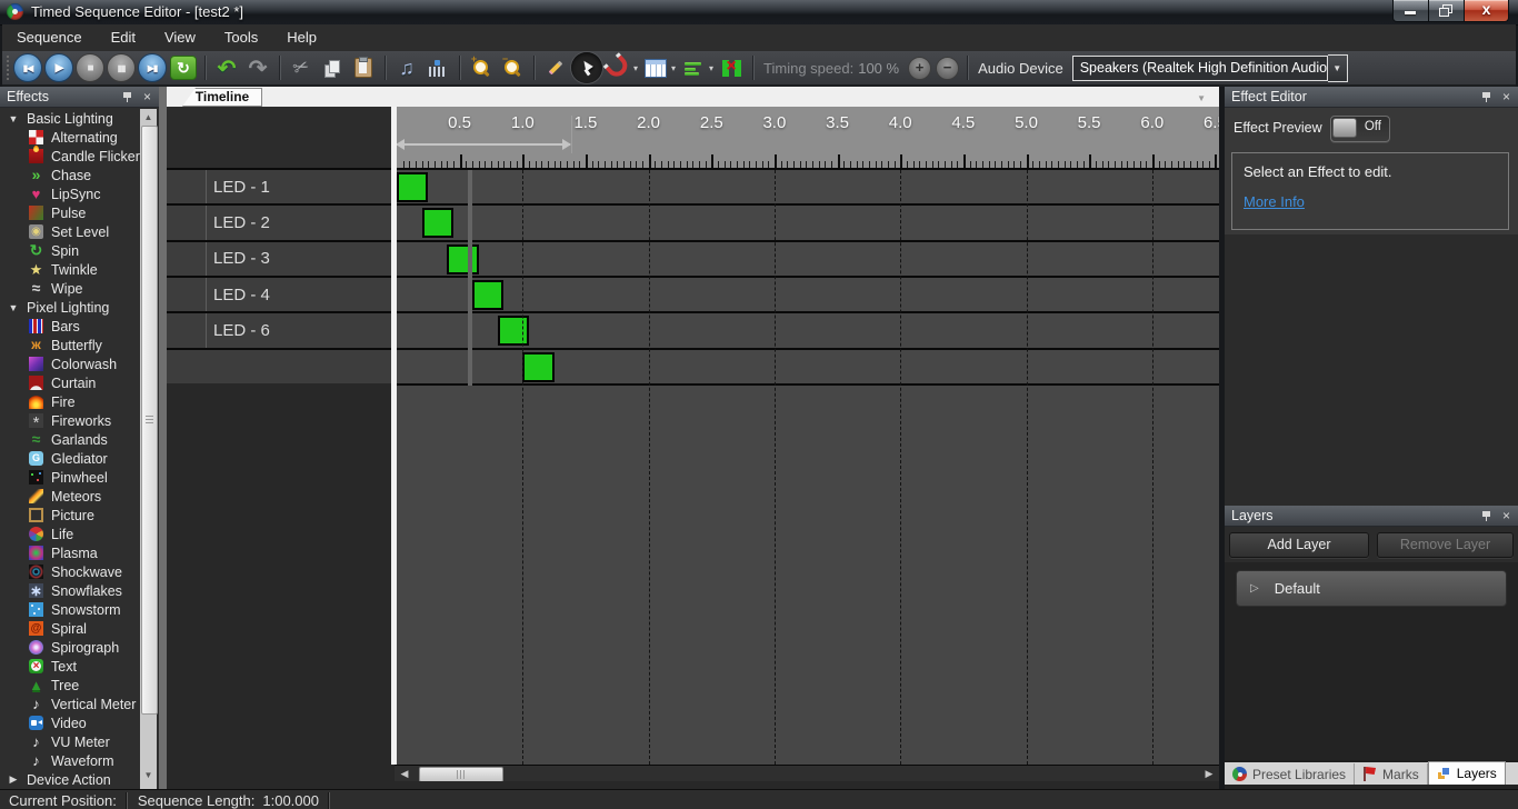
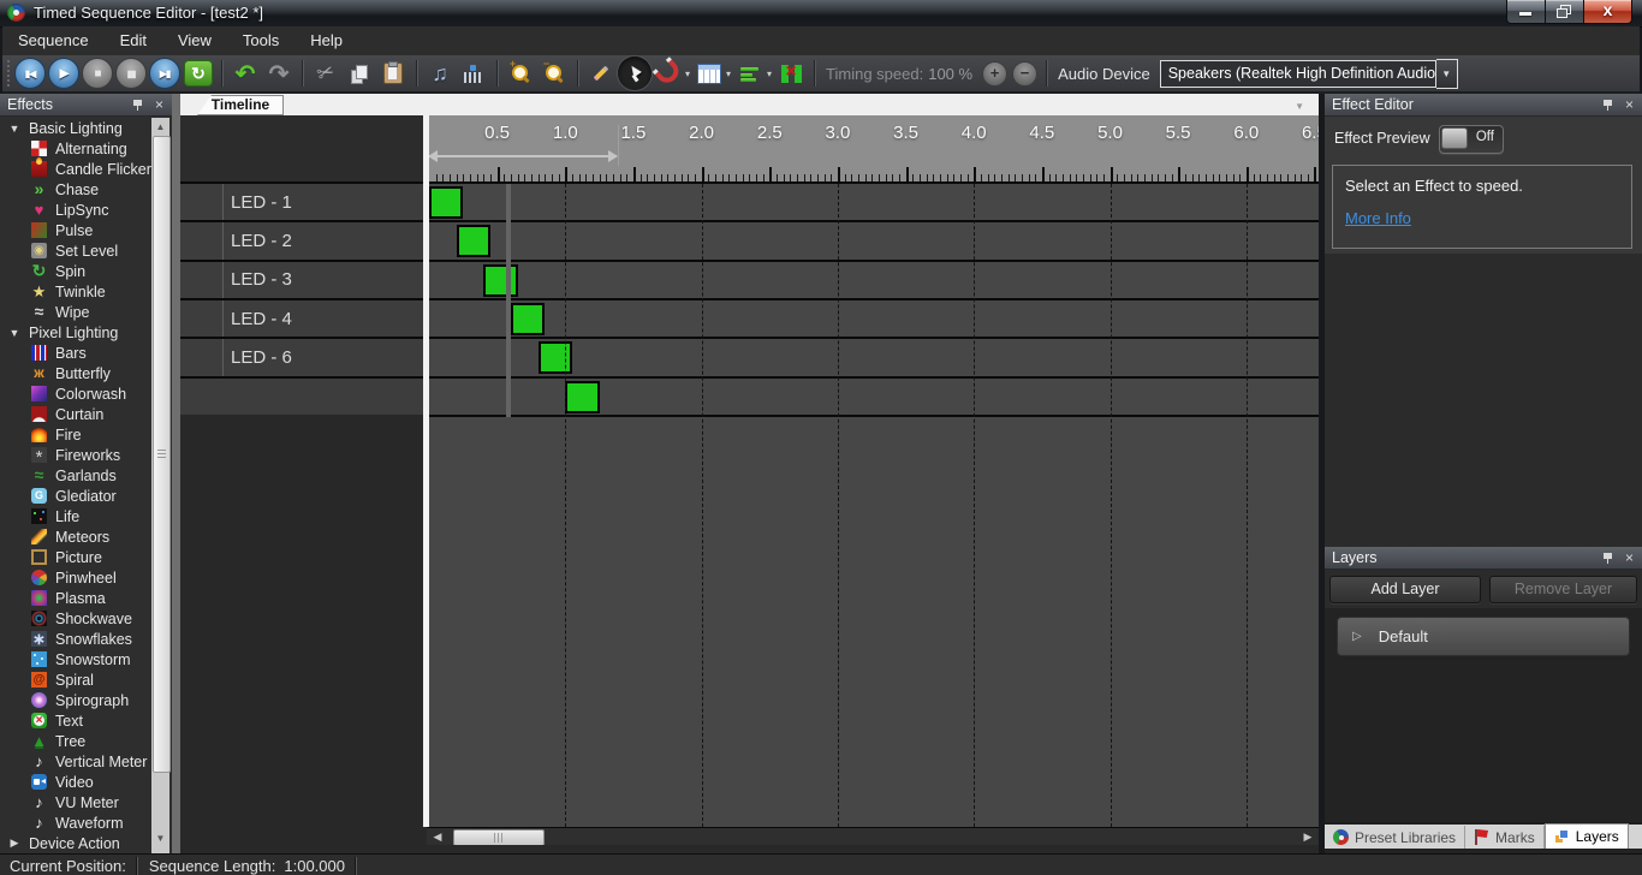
  Timed Sequence Editor - [test2 *]
  Sequence
  Edit
  View
  Tools
  Help
  ▮◀
  ▶
  ■
  ▮▮
  ▶▮
  ↻
  ↶
  ↷
  ♫
  +
  −
  ▾
  ▾
  ▾
  Timing speed:
  100 %
  +
  −
  Audio Device
  Speakers (Realtek High Definition Audio
  ▼
  Effects
  ×
  ▼
  Basic Lighting
  Alternating
  Candle Flicker
  Chase
  LipSync
  Pulse
  Set Level
  Spin
  Twinkle
  Wipe
  ▼
  Pixel Lighting
  Bars
  Butterfly
  Colorwash
  Curtain
  Fire
  Fireworks
  Garlands
  Glediator
- Pinwheel
+ Life
  Meteors
  Picture
- Life
+ Pinwheel
  Plasma
  Shockwave
  Snowflakes
  Snowstorm
  Spiral
  Spirograph
  Text
  Tree
  Vertical Meter
  Video
  VU Meter
  Waveform
  ▶
  Device Action
  ▲
  ▼
  Timeline
  ▼
  0.5
  1.0
  1.5
  2.0
  2.5
  3.0
  3.5
  4.0
  4.5
  5.0
  5.5
  6.0
  LED - 1
  LED - 2
  LED - 3
  LED - 4
  LED - 6
  ◀
  ▶
  Effect Editor
  ×
  Effect Preview
  Off
- Select an Effect to edit.
+ Select an Effect to speed.
  More Info
  Layers
  ×
  Add Layer
  Remove Layer
  ▷
  Default
  Preset Libraries
  Marks
  Layers
  Current Position:
  Sequence Length:
  1:00.000
